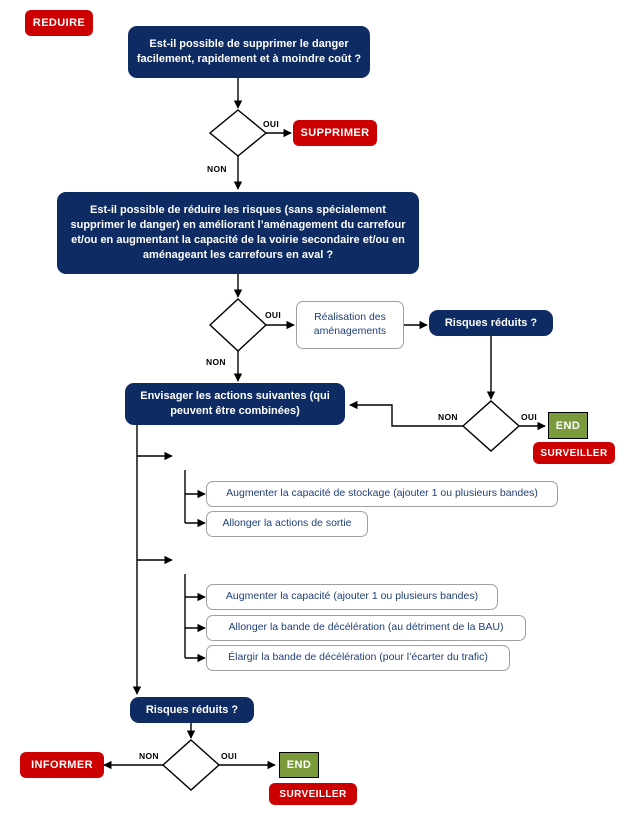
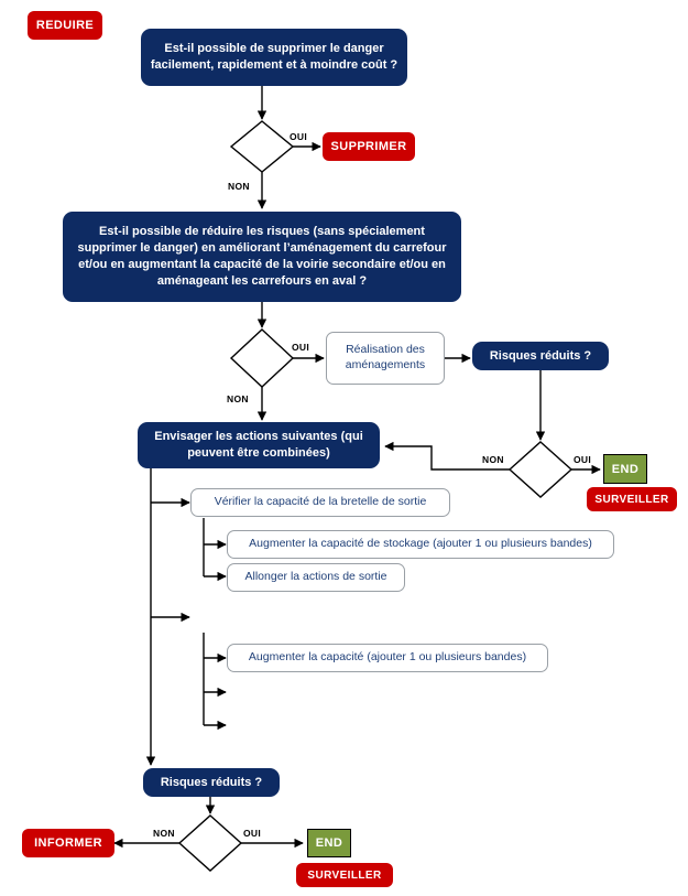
  OUI
  NON
  OUI
  NON
  OUI
  NON
  OUI
  NON
  REDUIRE
  Est-il possible de supprimer le danger facilement, rapidement et à moindre coût ?
  SUPPRIMER
  Est-il possible de réduire les risques (sans spécialement supprimer le danger) en améliorant l’aménagement du carrefour et/ou en augmentant la capacité de la voirie secondaire et/ou en aménageant les carrefours en aval ?
  Réalisation des aménagements
  Risques réduits ?
  END
  SURVEILLER
  Envisager les actions suivantes (qui peuvent être combinées)
+ Vérifier la capacité de la bretelle de sortie
  Augmenter la capacité de stockage (ajouter 1 ou plusieurs bandes)
  Allonger la actions de sortie
  Augmenter la capacité (ajouter 1 ou plusieurs bandes)
- Allonger la bande de décélération (au détriment de la BAU)
- Élargir la bande de décélération (pour l’écarter du trafic)
  Risques réduits ?
  INFORMER
  END
  SURVEILLER
